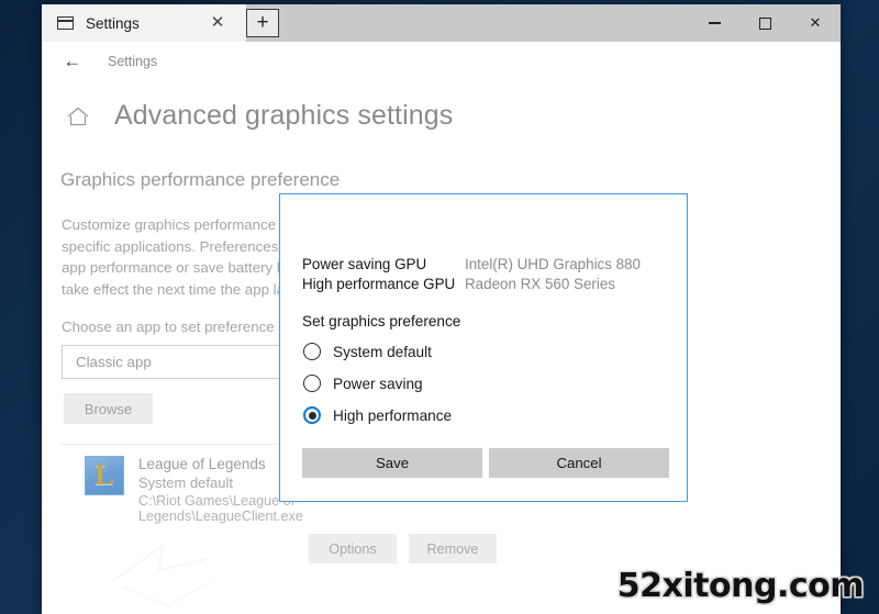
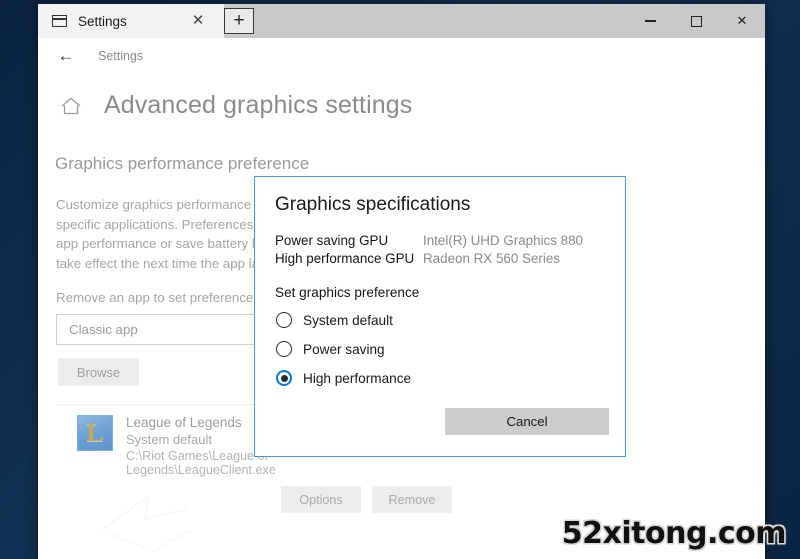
  Settings
  ✕
  +
  ✕
  ←
  Settings
  Advanced graphics settings
  Graphics performance preference
- Choose an app to set preference
+ Remove an app to set preference
  Classic app
  Browse
  L
  League of Legends
  System default
  C:\Riot Games\League Legends\LeagueClient.exe
  Options
  Remove
+ Graphics specifications
  Power saving GPU
  Intel(R) UHD Graphics 880
  High performance GPU
  Radeon RX 560 Series
  Set graphics preference
  System default
  Power saving
  High performance
- Save
  Cancel
  52xitong.com
